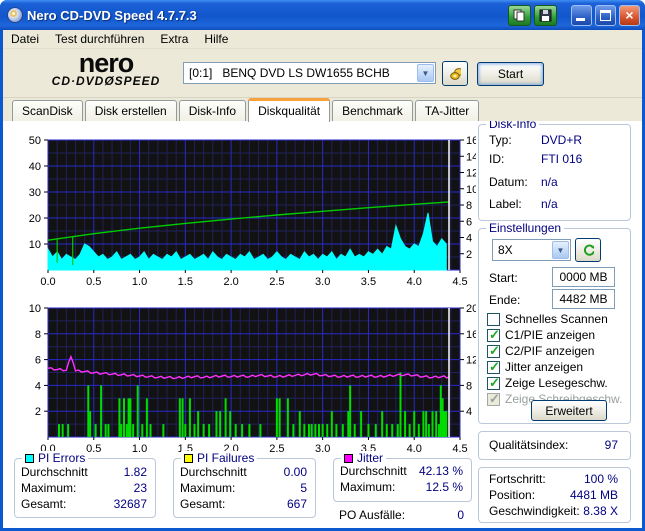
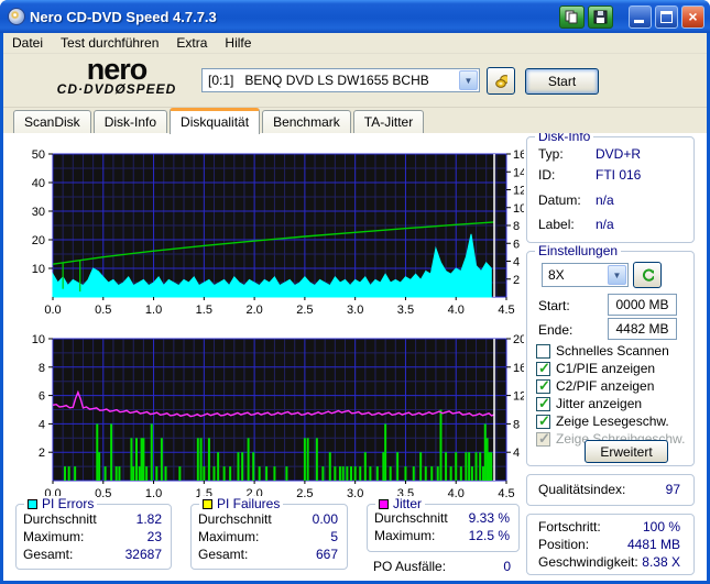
  Nero CD-DVD Speed 4.7.7.3
  ×
  Datei
  Test durchführen
  Extra
  Hilfe
  nero
  CD·DVDØSPEED
  [0:1] BENQ DVD LS DW1655 BCHB
  ▼
  Start
  ScanDisk
- Disk erstellen
  Disk-Info
  Diskqualität
  Benchmark
  TA-Jitter
  0.0
  0.5
  1.0
  1.5
  2.0
  2.5
  3.0
  3.5
  4.0
  4.5
  10
  20
  30
  40
  50
  2
  4
  6
  8
  10
  12
  14
  16
  0.0
  0.5
  1.0
  1.5
  2.0
  2.5
  3.0
  3.5
  4.0
  4.5
  2
  4
  6
  8
  10
  4
  8
  12
  16
  20
  PI Errors
  Durchschnitt
  1.82
  Maximum:
  23
  Gesamt:
  32687
  PI Failures
  Durchschnitt
  0.00
  Maximum:
  5
  Gesamt:
  667
  Jitter
  Durchschnitt
- 42.13 %
+ 9.33 %
  Maximum:
  12.5 %
  PO Ausfälle:
  0
  Disk-Info
  Typ:
  DVD+R
  ID:
  FTI 016
  Datum:
  n/a
  Label:
  n/a
  Einstellungen
  8X
  ▼
  Start:
  0000 MB
  Ende:
  4482 MB
  Schnelles Scannen
  C1/PIE anzeigen
  C2/PIF anzeigen
  Jitter anzeigen
  Zeige Lesegeschw.
  Zeige Schreibgeschw.
  Erweitert
  Qualitätsindex:
  97
  Fortschritt:
  100 %
  Position:
  4481 MB
  Geschwindigkeit:
  8.38 X
